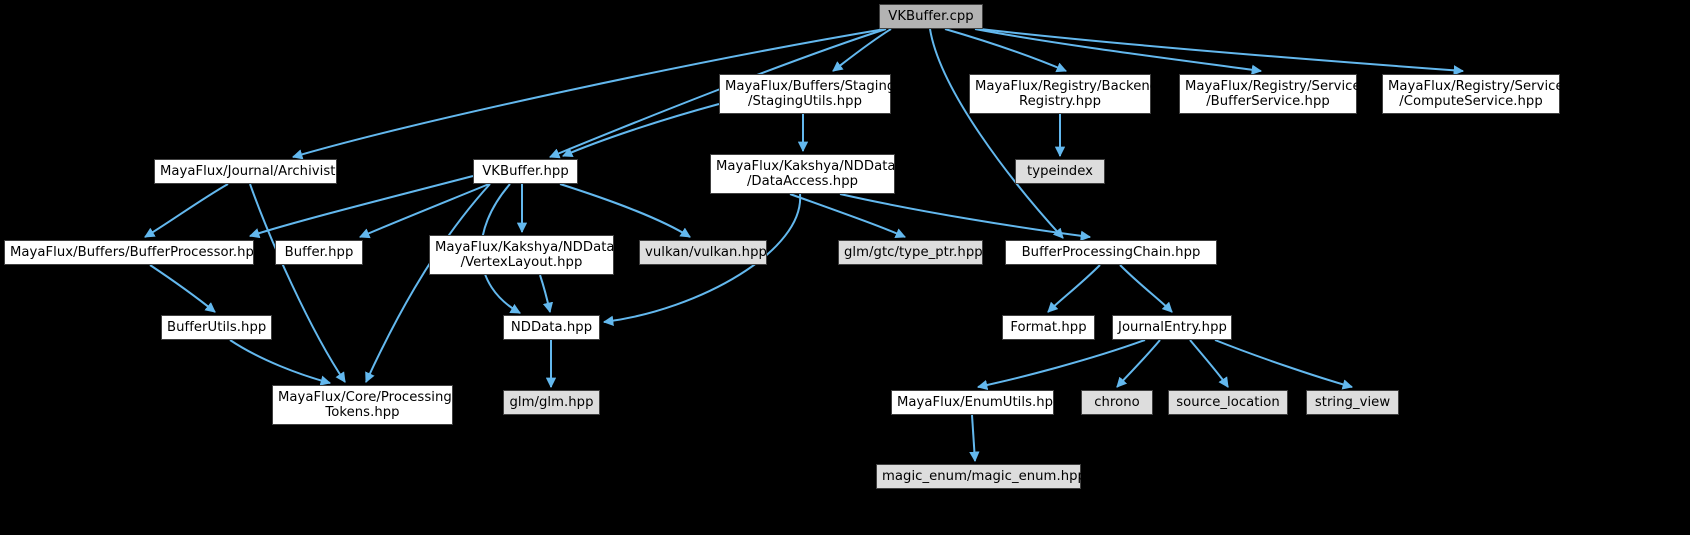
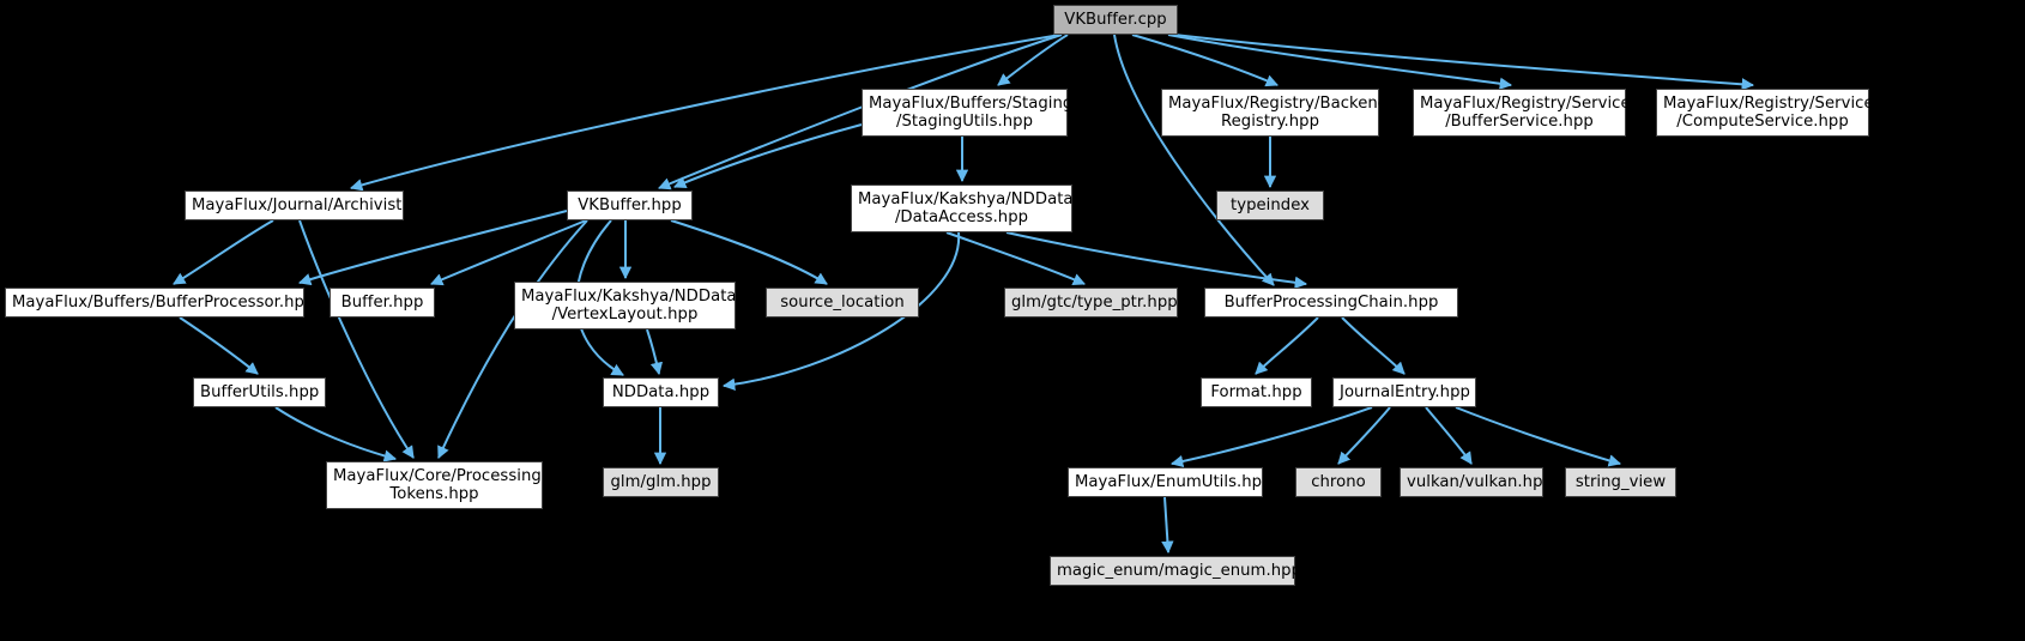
  VKBuffer.cpp
  MayaFlux/Buffers/Staging
  /StagingUtils.hpp
  MayaFlux/Registry/Backend
  Registry.hpp
  MayaFlux/Registry/Service
  /BufferService.hpp
  MayaFlux/Registry/Service
  /ComputeService.hpp
  MayaFlux/Journal/Archivist.hpp
  VKBuffer.hpp
  MayaFlux/Kakshya/NDData
  /DataAccess.hpp
  typeindex
  MayaFlux/Buffers/BufferProcessor.hpp
  Buffer.hpp
  MayaFlux/Kakshya/NDData
  /VertexLayout.hpp
- vulkan/vulkan.hpp
+ source_location
  glm/gtc/type_ptr.hpp
  BufferProcessingChain.hpp
  BufferUtils.hpp
  NDData.hpp
  Format.hpp
  JournalEntry.hpp
  MayaFlux/Core/Processing
  Tokens.hpp
  glm/glm.hpp
  MayaFlux/EnumUtils.hpp
  chrono
- source_location
+ vulkan/vulkan.hpp
  string_view
  magic_enum/magic_enum.hpp
